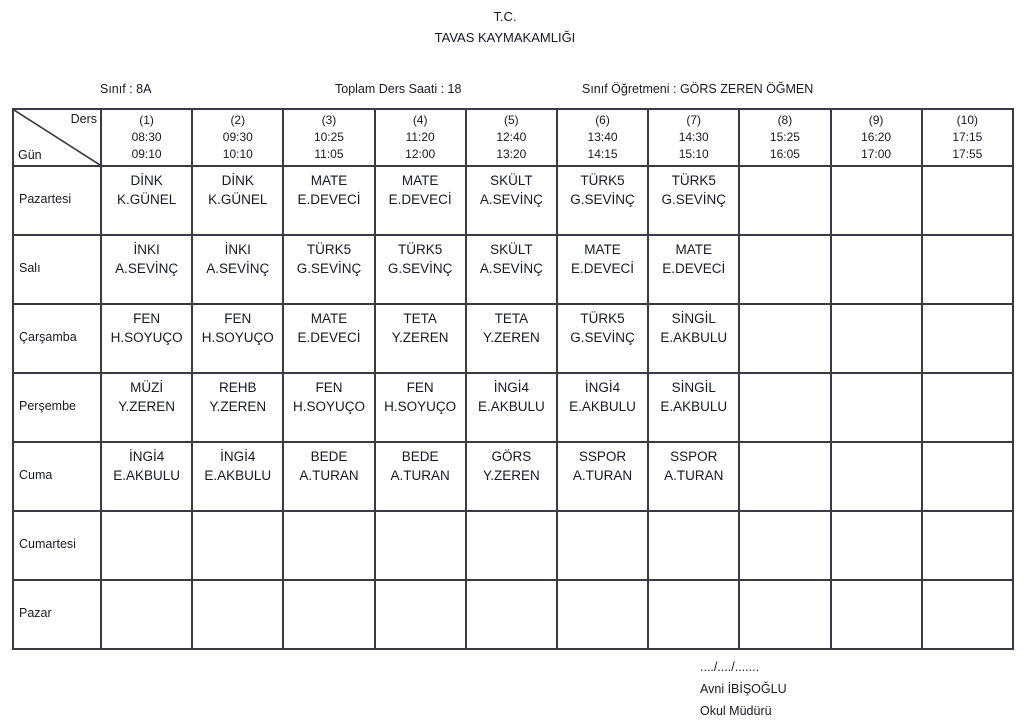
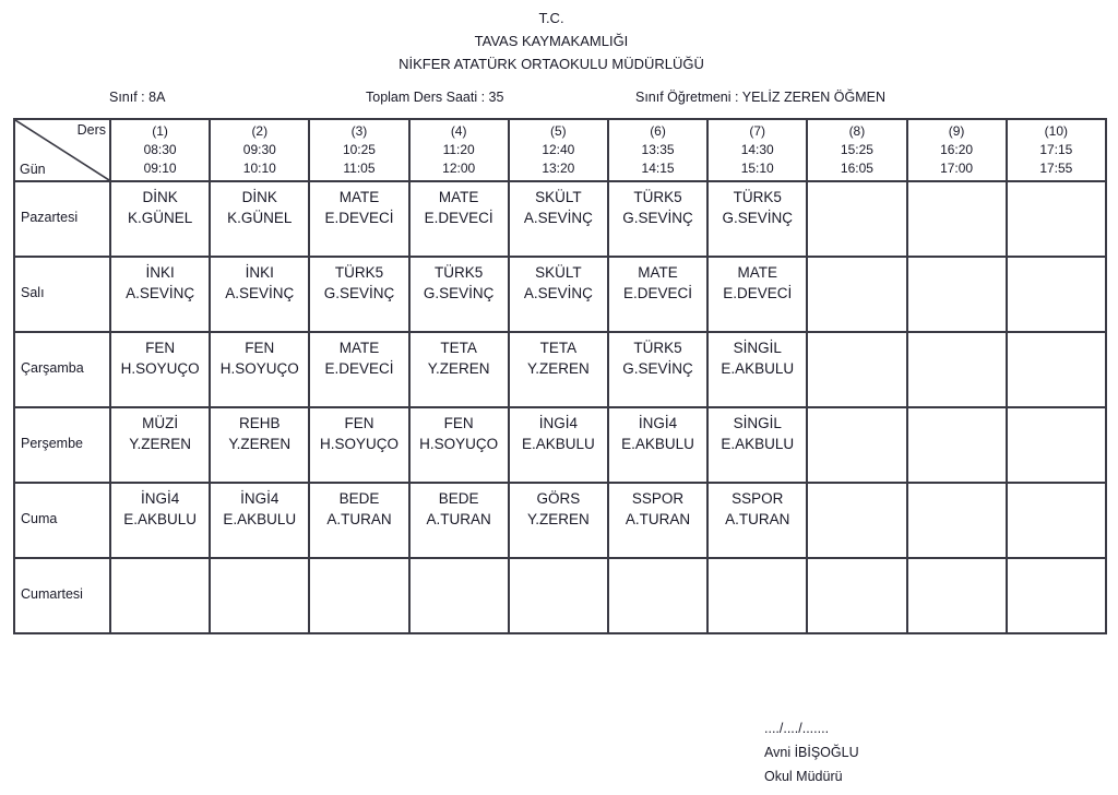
  T.C.
  TAVAS KAYMAKAMLIĞI
+ NİKFER ATATÜRK ORTAOKULU MÜDÜRLÜĞÜ
  Sınıf : 8A
- Toplam Ders Saati : 18
+ Toplam Ders Saati : 35
- Sınıf Öğretmeni : GÖRS ZEREN ÖĞMEN
+ Sınıf Öğretmeni : YELİZ ZEREN ÖĞMEN
- Ders Gün	(1)08:3009:10	(2)09:3010:10	(3)10:2511:05	(4)11:2012:00	(5)12:4013:20	(6)13:4014:15	(7)14:3015:10	(8)15:2516:05	(9)16:2017:00	(10)17:1517:55
+ Ders Gün	(1)08:3009:10	(2)09:3010:10	(3)10:2511:05	(4)11:2012:00	(5)12:4013:20	(6)13:3514:15	(7)14:3015:10	(8)15:2516:05	(9)16:2017:00	(10)17:1517:55
  Pazartesi	DİNKK.GÜNEL	DİNKK.GÜNEL	MATEE.DEVECİ	MATEE.DEVECİ	SKÜLTA.SEVİNÇ	TÜRK5G.SEVİNÇ	TÜRK5G.SEVİNÇ
  Salı	İNKIA.SEVİNÇ	İNKIA.SEVİNÇ	TÜRK5G.SEVİNÇ	TÜRK5G.SEVİNÇ	SKÜLTA.SEVİNÇ	MATEE.DEVECİ	MATEE.DEVECİ
  Çarşamba	FENH.SOYUÇO	FENH.SOYUÇO	MATEE.DEVECİ	TETAY.ZEREN	TETAY.ZEREN	TÜRK5G.SEVİNÇ	SİNGİLE.AKBULU
  Perşembe	MÜZİY.ZEREN	REHBY.ZEREN	FENH.SOYUÇO	FENH.SOYUÇO	İNGİ4E.AKBULU	İNGİ4E.AKBULU	SİNGİLE.AKBULU
  Cuma	İNGİ4E.AKBULU	İNGİ4E.AKBULU	BEDEA.TURAN	BEDEA.TURAN	GÖRSY.ZEREN	SSPORA.TURAN	SSPORA.TURAN
  Cumartesi
- Pazar
  ..../..../.......
  Avni İBİŞOĞLU
  Okul Müdürü
